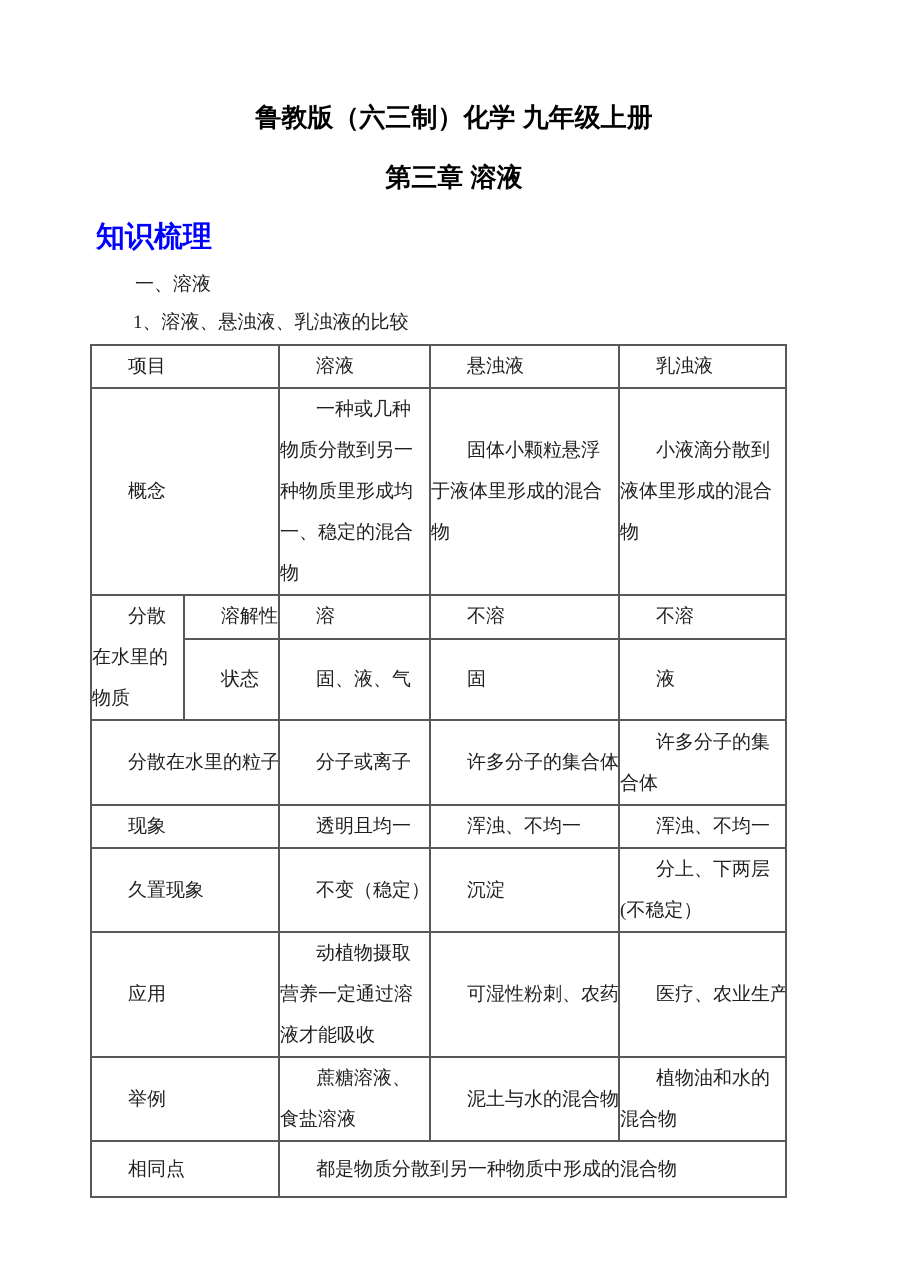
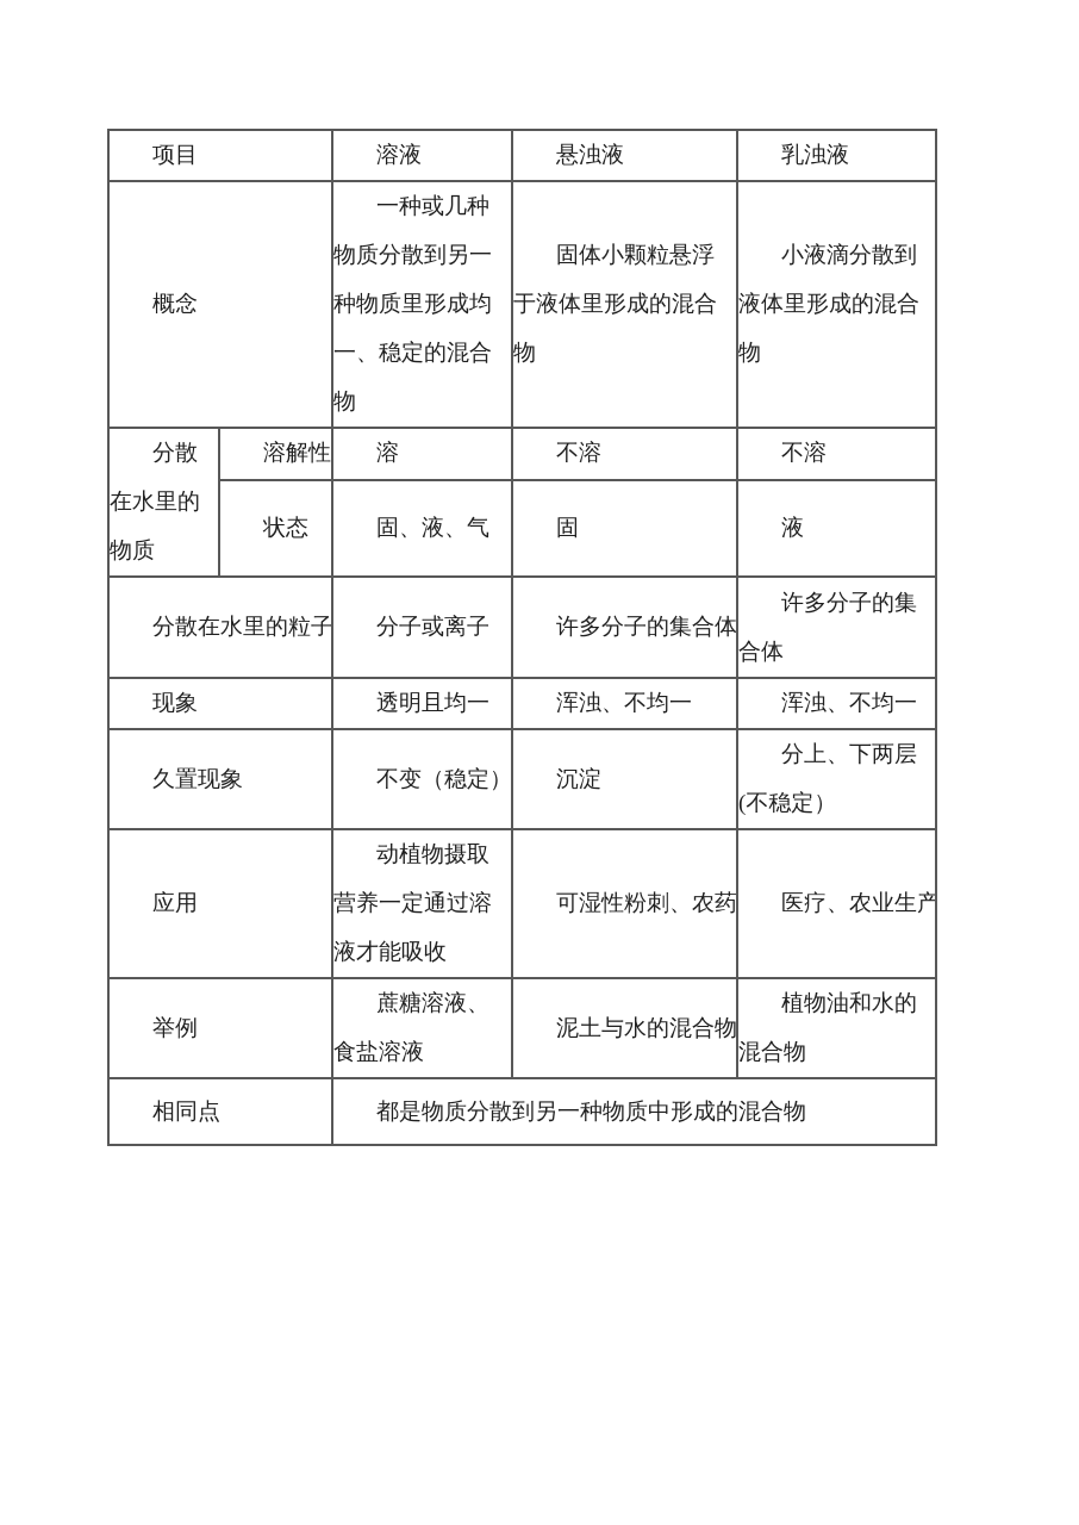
- 鲁教版（六三制）化学 九年级上册
- 第三章 溶液
- 知识梳理
- 一、溶液
- 1、溶液、悬浊液、乳浊液的比较
  项目	溶液	悬浊液	乳浊液
  概念	一种或几种物质分散到另一种物质里形成均一、稳定的混合物	固体小颗粒悬浮于液体里形成的混合物	小液滴分散到液体里形成的混合物
  分散在水里的物质	溶解性	溶	不溶	不溶
  状态	固、液、气	固	液
  分散在水里的粒子	分子或离子	许多分子的集合体	许多分子的集合体
  现象	透明且均一	浑浊、不均一	浑浊、不均一
  久置现象	不变（稳定）	沉淀	分上、下两层(不稳定）
  应用	动植物摄取营养一定通过溶液才能吸收	可湿性粉刺、农药	医疗、农业生产
  举例	蔗糖溶液、食盐溶液	泥土与水的混合物	植物油和水的混合物
  相同点	都是物质分散到另一种物质中形成的混合物
